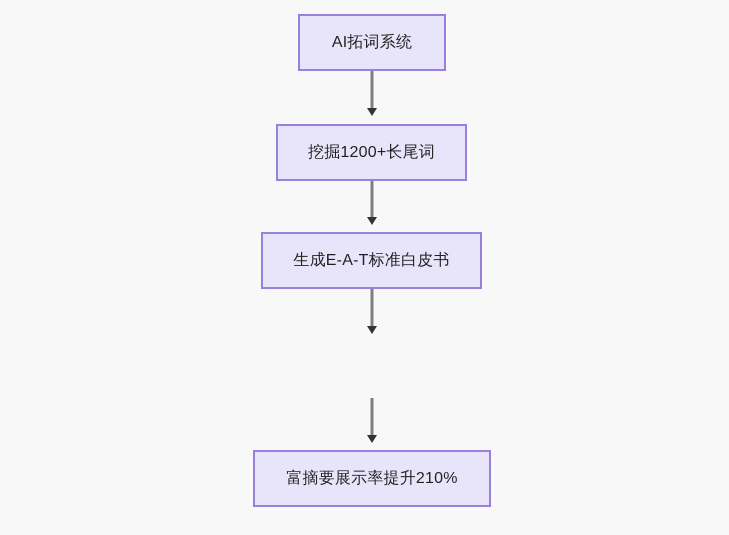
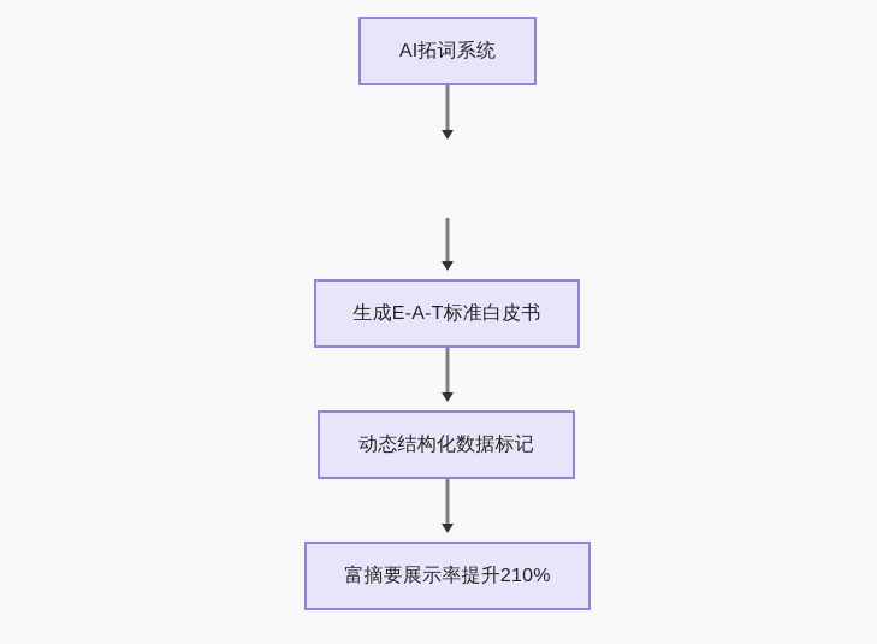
  AI拓词系统
- 挖掘1200+长尾词
  生成E-A-T标准白皮书
+ 动态结构化数据标记
  富摘要展示率提升210%
